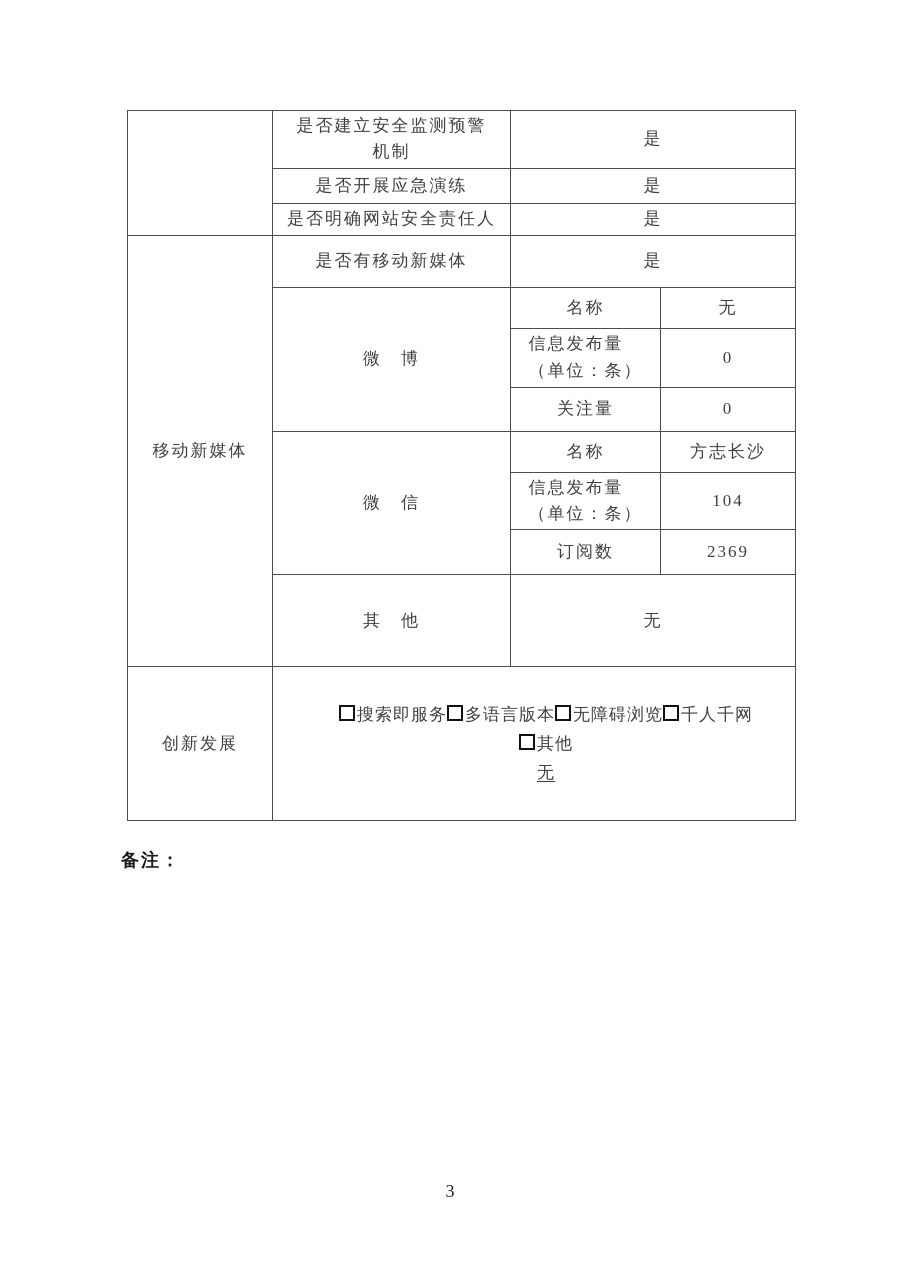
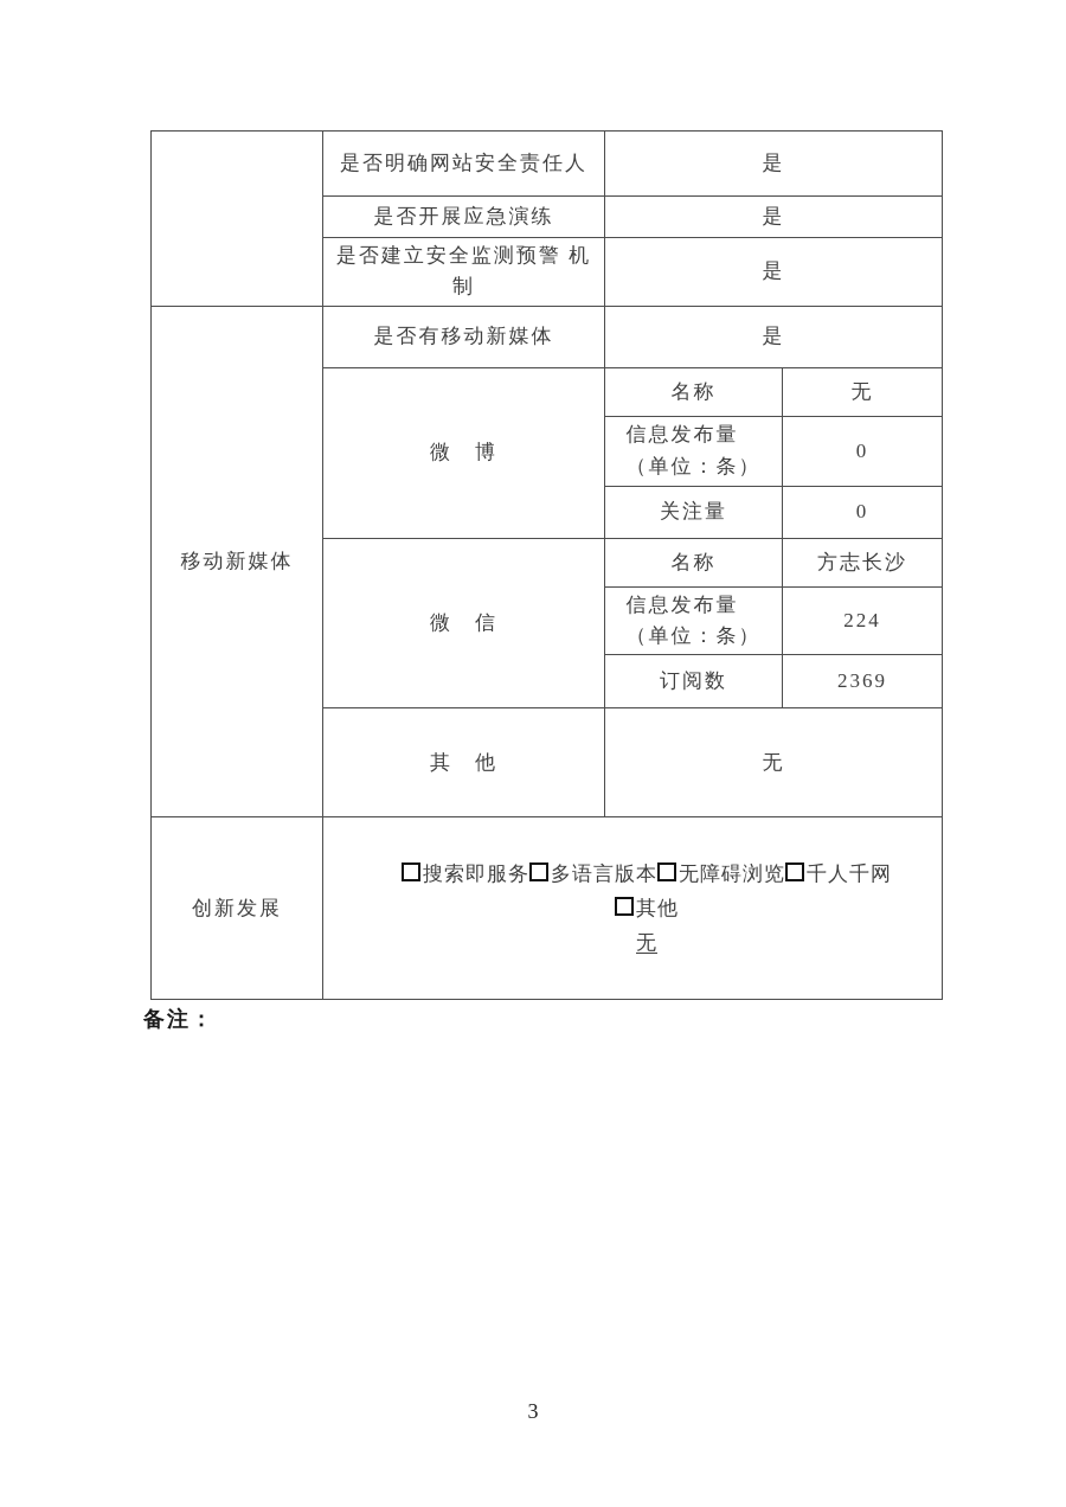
- 	是否建立安全监测预警 机制	是
+ 	是否明确网站安全责任人	是
  是否开展应急演练	是
- 是否明确网站安全责任人	是
+ 是否建立安全监测预警 机制	是
  移动新媒体	是否有移动新媒体	是
  微 博	名称	无
  信息发布量 （单位：条）	0
  关注量	0
  微 信	名称	方志长沙
- 信息发布量 （单位：条）	104
+ 信息发布量 （单位：条）	224
  订阅数	2369
  其 他	无
  创新发展	搜索即服务 多语言版本 无障碍浏览 千人千网其他 无
  备注：
  3
